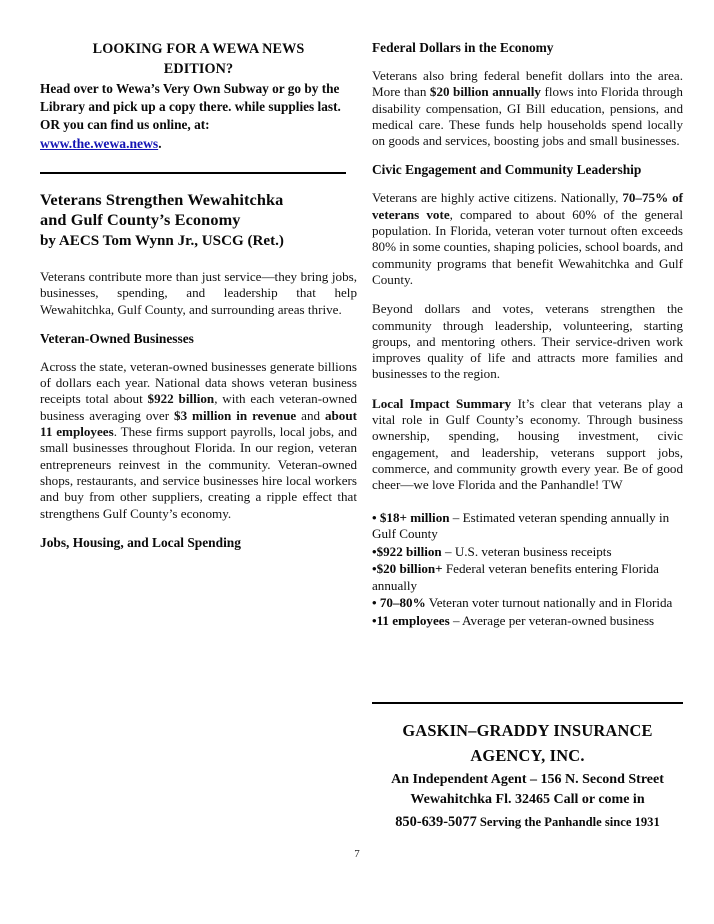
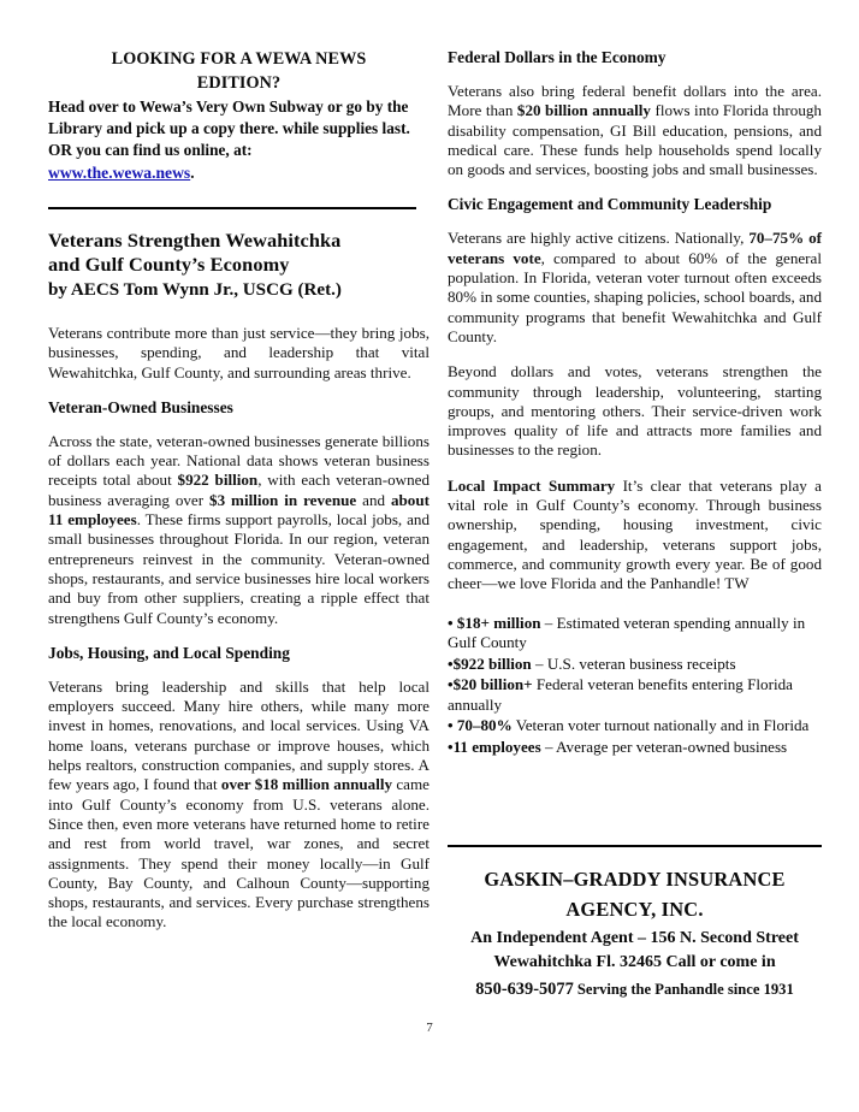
  LOOKING FOR A WEWA NEWS
  EDITION?
  Head over to Wewa’s Very Own Subway or go by the Library and pick up a copy there. while supplies last. OR you can find us online, at:
  www.the.wewa.news.
  Veterans Strengthen Wewahitchka
  and Gulf County’s Economy
  by AECS Tom Wynn Jr., USCG (Ret.)
- Veterans contribute more than just service—they bring jobs, businesses, spending, and leadership that help Wewahitchka, Gulf County, and surrounding areas thrive.
+ Veterans contribute more than just service—they bring jobs, businesses, spending, and leadership that vital Wewahitchka, Gulf County, and surrounding areas thrive.
  Veteran-Owned Businesses
  Across the state, veteran-owned businesses generate billions of dollars each year. National data shows veteran business receipts total about $922 billion, with each veteran-owned business averaging over $3 million in revenue and about 11 employees. These firms support payrolls, local jobs, and small businesses throughout Florida. In our region, veteran entrepreneurs reinvest in the community. Veteran-owned shops, restaurants, and service businesses hire local workers and buy from other suppliers, creating a ripple effect that strengthens Gulf County’s economy.
  Jobs, Housing, and Local Spending
+ Veterans bring leadership and skills that help local employers succeed. Many hire others, while many more invest in homes, renovations, and local services. Using VA home loans, veterans purchase or improve houses, which helps realtors, construction companies, and supply stores. A few years ago, I found that over $18 million annually came into Gulf County’s economy from U.S. veterans alone. Since then, even more veterans have returned home to retire and rest from world travel, war zones, and secret assignments. They spend their money locally—in Gulf County, Bay County, and Calhoun County—supporting shops, restaurants, and services. Every purchase strengthens the local economy.
  Federal Dollars in the Economy
  Veterans also bring federal benefit dollars into the area. More than $20 billion annually flows into Florida through disability compensation, GI Bill education, pensions, and medical care. These funds help households spend locally on goods and services, boosting jobs and small businesses.
  Civic Engagement and Community Leadership
  Veterans are highly active citizens. Nationally, 70–75% of veterans vote, compared to about 60% of the general population. In Florida, veteran voter turnout often exceeds 80% in some counties, shaping policies, school boards, and community programs that benefit Wewahitchka and Gulf County.
  Beyond dollars and votes, veterans strengthen the community through leadership, volunteering, starting groups, and mentoring others. Their service-driven work improves quality of life and attracts more families and businesses to the region.
  Local Impact Summary It’s clear that veterans play a vital role in Gulf County’s economy. Through business ownership, spending, housing investment, civic engagement, and leadership, veterans support jobs, commerce, and community growth every year. Be of good cheer—we love Florida and the Panhandle! TW
  • $18+ million – Estimated veteran spending annually in Gulf County
  •$922 billion – U.S. veteran business receipts
  •$20 billion+ Federal veteran benefits entering Florida annually
  • 70–80% Veteran voter turnout nationally and in Florida
  •11 employees – Average per veteran-owned business
  GASKIN–GRADDY INSURANCE
  AGENCY, INC.
  An Independent Agent – 156 N. Second Street
  Wewahitchka Fl. 32465 Call or come in
  850-639-5077 Serving the Panhandle since 1931
  7
